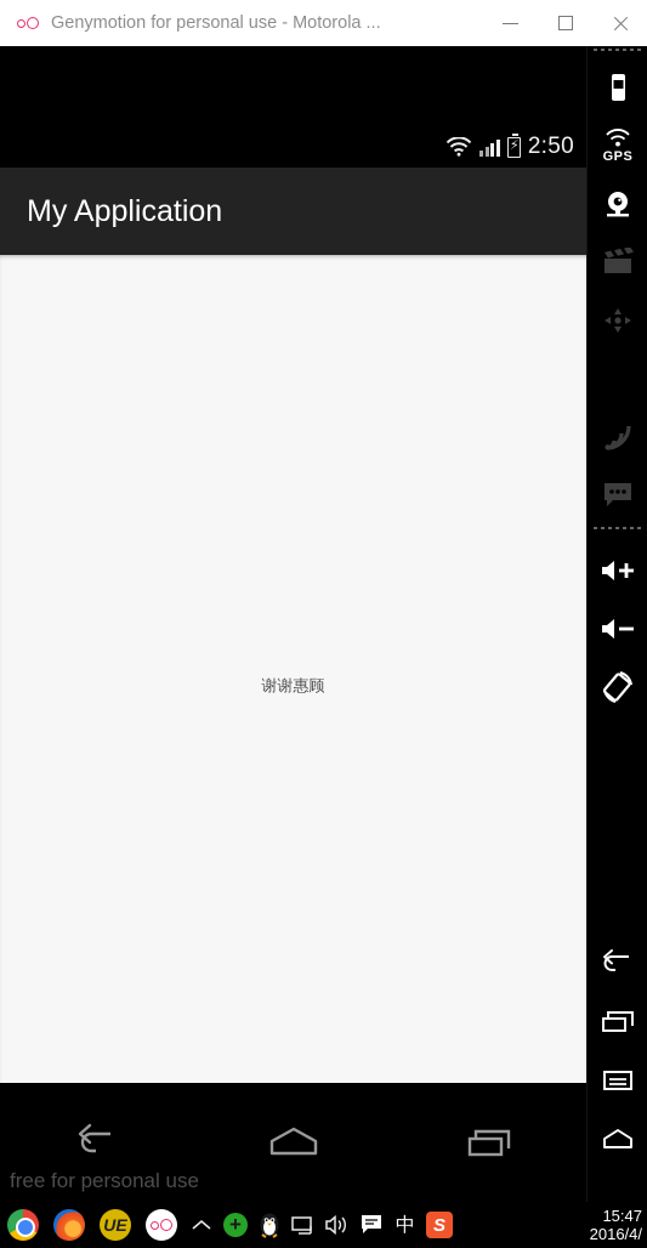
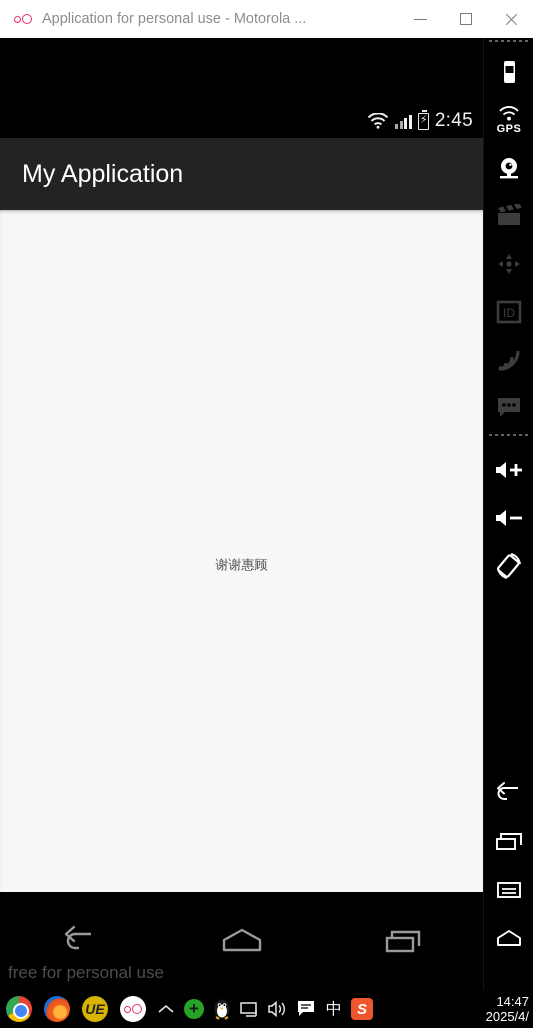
- Genymotion for personal use - Motorola ...
+ Application for personal use - Motorola ...
  ⚡
- 2:50
+ 2:45
  My Application
  谢谢惠顾
  free for personal use
  GPS
+ ID
  UE
  +
  中
  S
- 15:47
+ 14:47
- 2016/4/
+ 2025/4/
